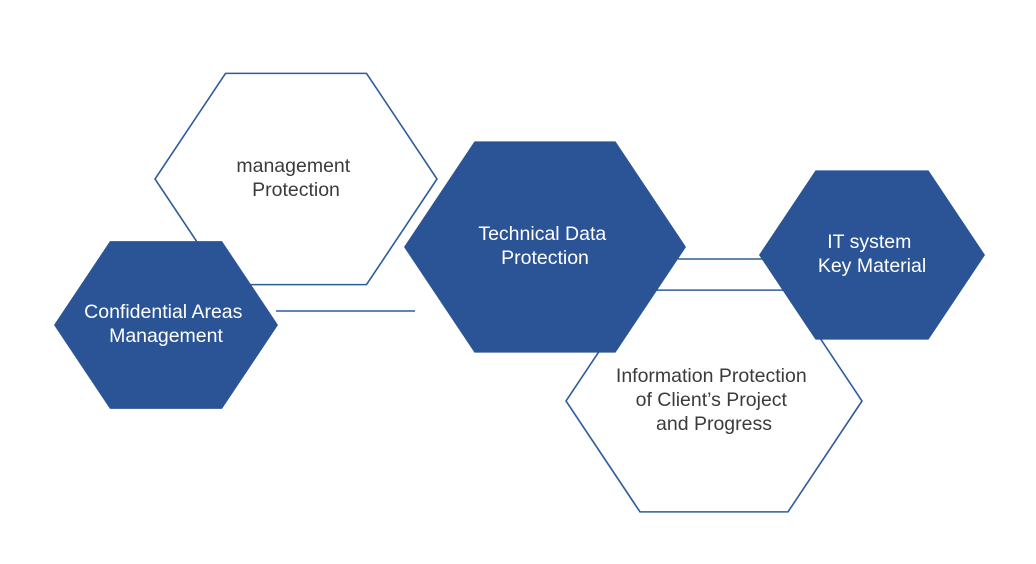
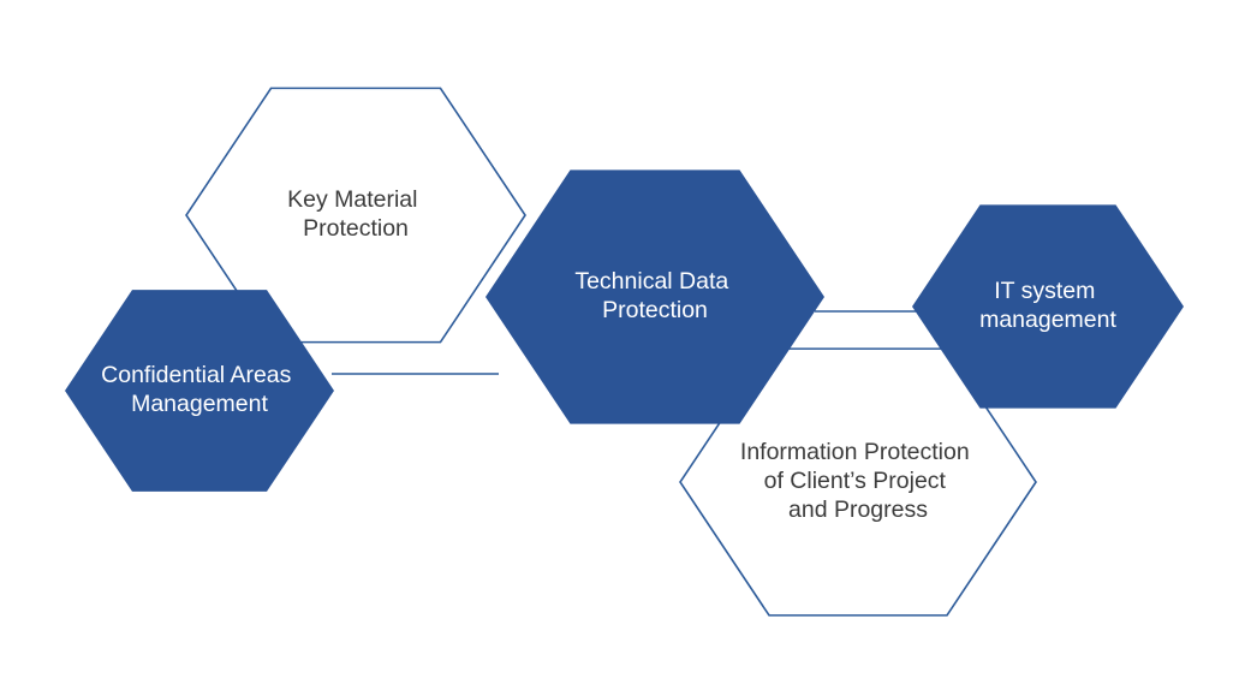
- management Protection
+ Key Material Protection
  Information Protection of Client’s Project and Progress
  Confidential Areas Management
  Technical Data Protection
- IT system Key Material
+ IT system management
